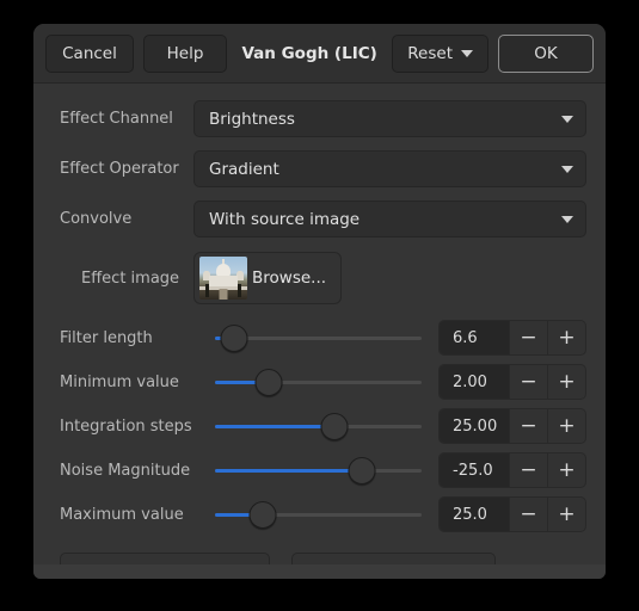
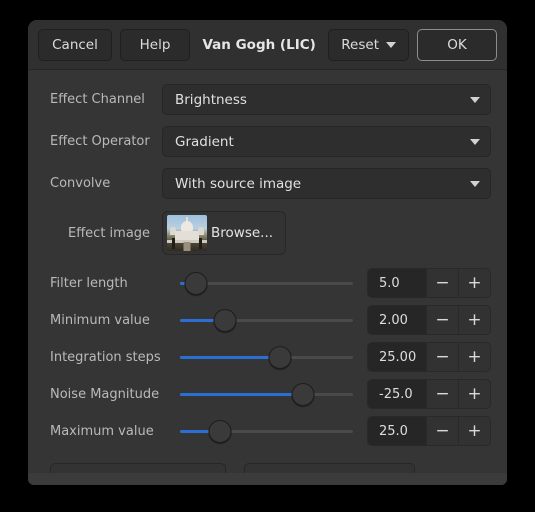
  Cancel
  Help
  Van Gogh (LIC)
  Reset
  OK
  Effect Channel
  Brightness
  Effect Operator
  Gradient
  Convolve
  With source image
  Effect image
  Browse...
  Filter length
- 6.6
+ 5.0
  −
  +
  Minimum value
  2.00
  −
  +
  Integration steps
  25.00
  −
  +
  Noise Magnitude
  -25.0
  −
  +
  Maximum value
  25.0
  −
  +
